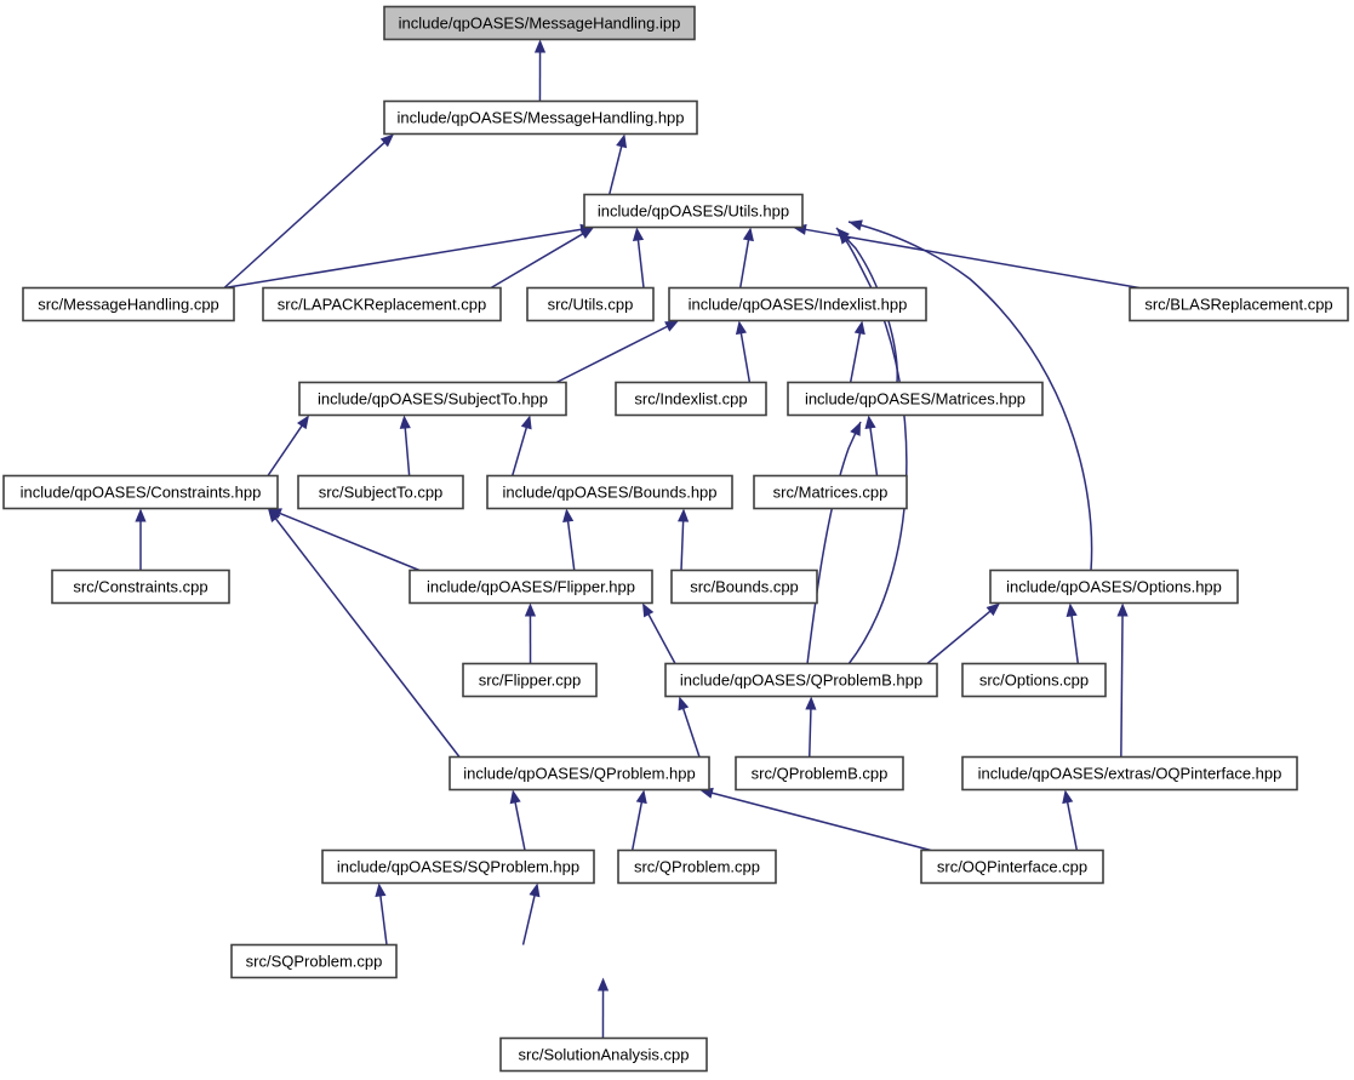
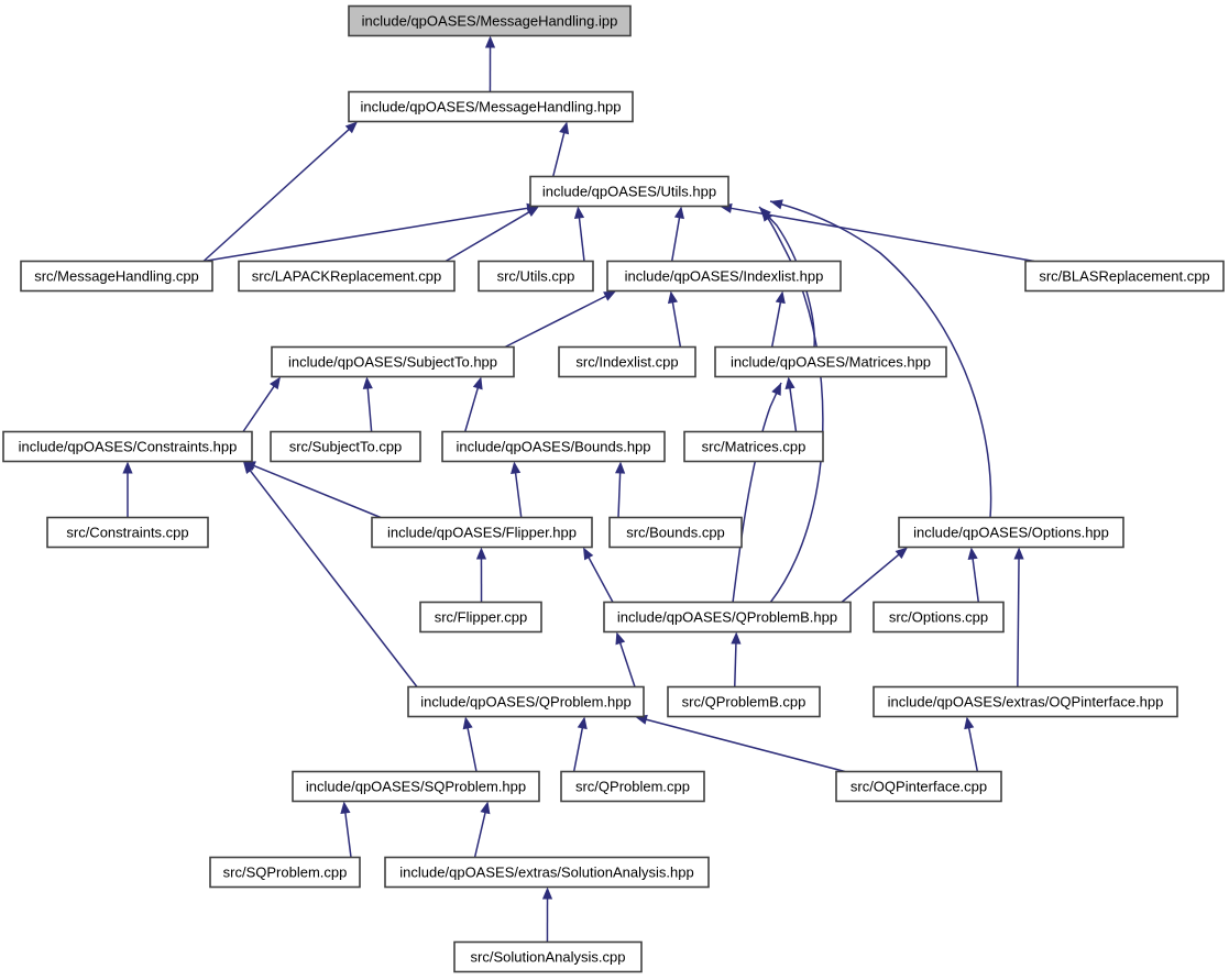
  include/qpOASES/MessageHandling.ipp
  include/qpOASES/MessageHandling.hpp
  include/qpOASES/Utils.hpp
  src/MessageHandling.cpp
  src/LAPACKReplacement.cpp
  src/Utils.cpp
  include/qpOASES/Indexlist.hpp
  src/BLASReplacement.cpp
  include/qpOASES/SubjectTo.hpp
  src/Indexlist.cpp
  include/qpOASES/Matrices.hpp
  include/qpOASES/Constraints.hpp
  src/SubjectTo.cpp
  include/qpOASES/Bounds.hpp
  src/Matrices.cpp
  src/Constraints.cpp
  include/qpOASES/Flipper.hpp
  src/Bounds.cpp
  include/qpOASES/Options.hpp
  src/Flipper.cpp
  include/qpOASES/QProblemB.hpp
  src/Options.cpp
  include/qpOASES/QProblem.hpp
  src/QProblemB.cpp
  include/qpOASES/extras/OQPinterface.hpp
  include/qpOASES/SQProblem.hpp
  src/QProblem.cpp
  src/OQPinterface.cpp
  src/SQProblem.cpp
+ include/qpOASES/extras/SolutionAnalysis.hpp
  src/SolutionAnalysis.cpp
